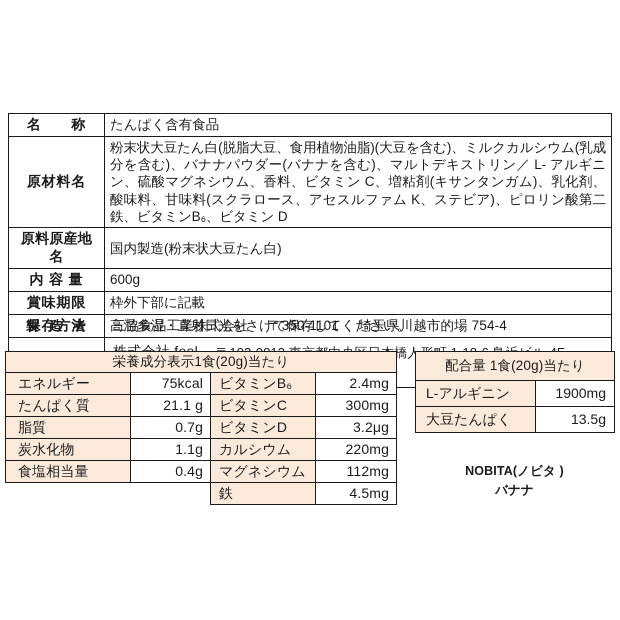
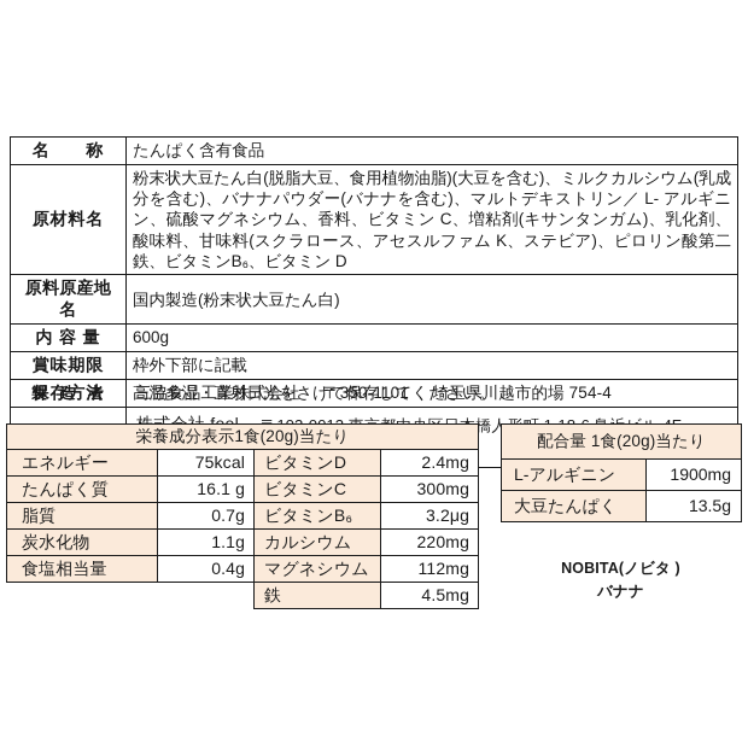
  名 称	たんぱく含有食品
  原材料名	粉末状大豆たん白(脱脂大豆、食用植物油脂)(大豆を含む)、ミルクカルシウム(乳成分を含む)、バナナパウダー(バナナを含む)、マルトデキストリン／ L- アルギニン、硫酸マグネシウム、香料、ビタミン C、増粘剤(キサンタンガム)、乳化剤、酸味料、甘味料(スクラロース、アセスルファム K、ステビア)、ピロリン酸第二鉄、ビタミンB₆、ビタミン D
  原料原産地名	国内製造(粉末状大豆たん白)
  内 容 量	600g
  賞味期限	枠外下部に記載
  保存方法	高温多湿・直射日光をさけて保存してください。
  製 造 者
  三協食品工業株式会社 〒350-1101 埼玉県川越市的場 754-4
  栄養成分表示1食(20g)当たり
- エネルギー	75kcal	ビタミンB₆	2.4mg
+ エネルギー	75kcal	ビタミンD	2.4mg
- たんぱく質	21.1 g	ビタミンC	300mg
+ たんぱく質	16.1 g	ビタミンC	300mg
- 脂質	0.7g	ビタミンD	3.2μg
+ 脂質	0.7g	ビタミンB₆	3.2μg
  炭水化物	1.1g	カルシウム	220mg
  食塩相当量	0.4g	マグネシウム	112mg
  		鉄	4.5mg
  配合量 1食(20g)当たり
  L-アルギニン	1900mg
  大豆たんぱく	13.5g
  NOBITA(ノビタ )
  バナナ
